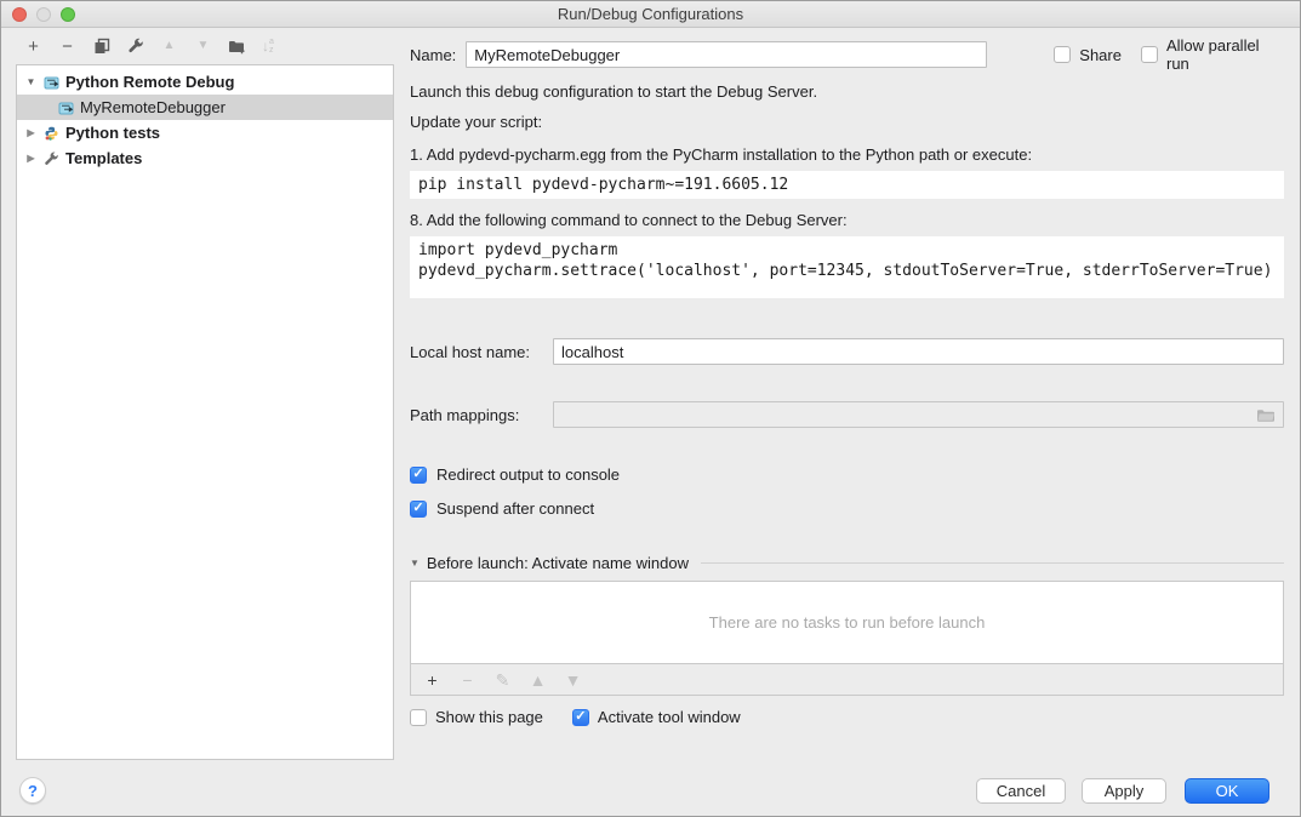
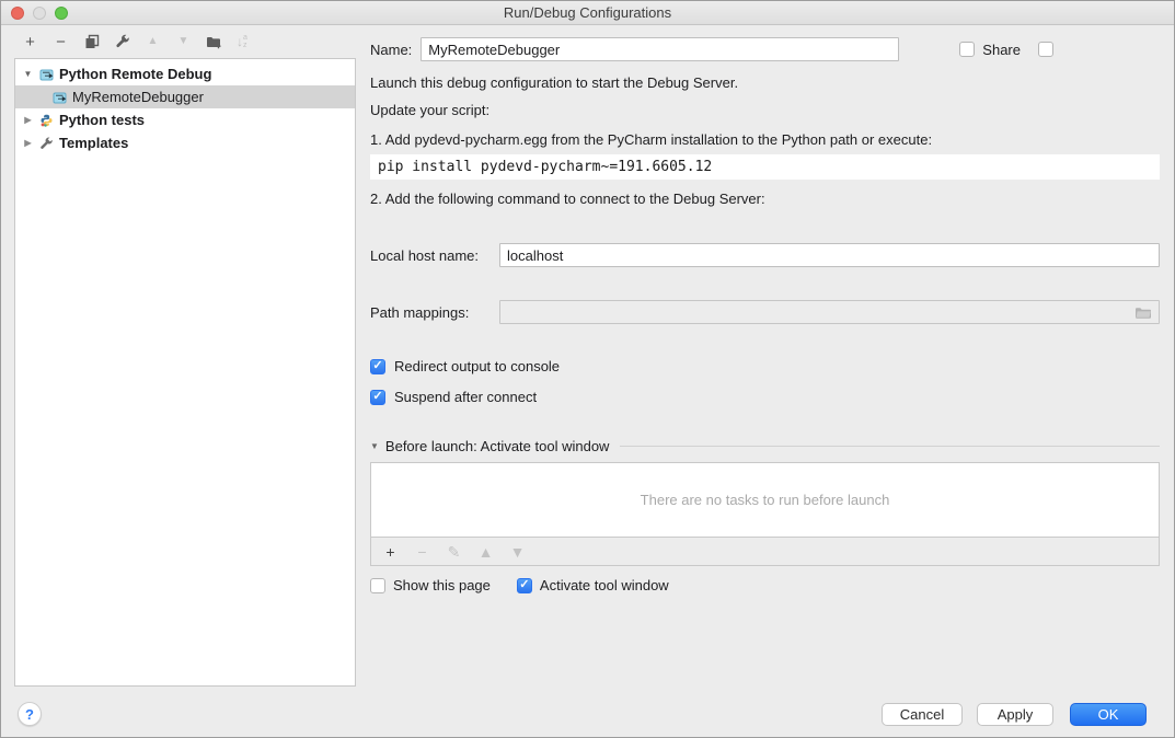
  Run/Debug Configurations
  +
  −
  ▲
  ▼
  ↓
  ▼
  Python Remote Debug
  MyRemoteDebugger
  ▶
  Python tests
  ▶
  Templates
  Name:
  MyRemoteDebugger
  Share
- Allow parallel run
  Launch this debug configuration to start the Debug Server.
  Update your script:
  1. Add pydevd-pycharm.egg from the PyCharm installation to the Python path or execute:
  pip install pydevd-pycharm~=191.6605.12
- 8. Add the following command to connect to the Debug Server:
+ 2. Add the following command to connect to the Debug Server:
- import pydevd_pycharm
- pydevd_pycharm.settrace('localhost', port=12345, stdoutToServer=True, stderrToServer=True)
  Local host name:
  localhost
  Path mappings:
  ✓
  Redirect output to console
  ✓
  Suspend after connect
  ▼
- Before launch: Activate name window
+ Before launch: Activate tool window
  There are no tasks to run before launch
  +
  −
  ✎
  ▲
  ▼
  Show this page
  ✓
  Activate tool window
  ?
  Cancel
  Apply
  OK
